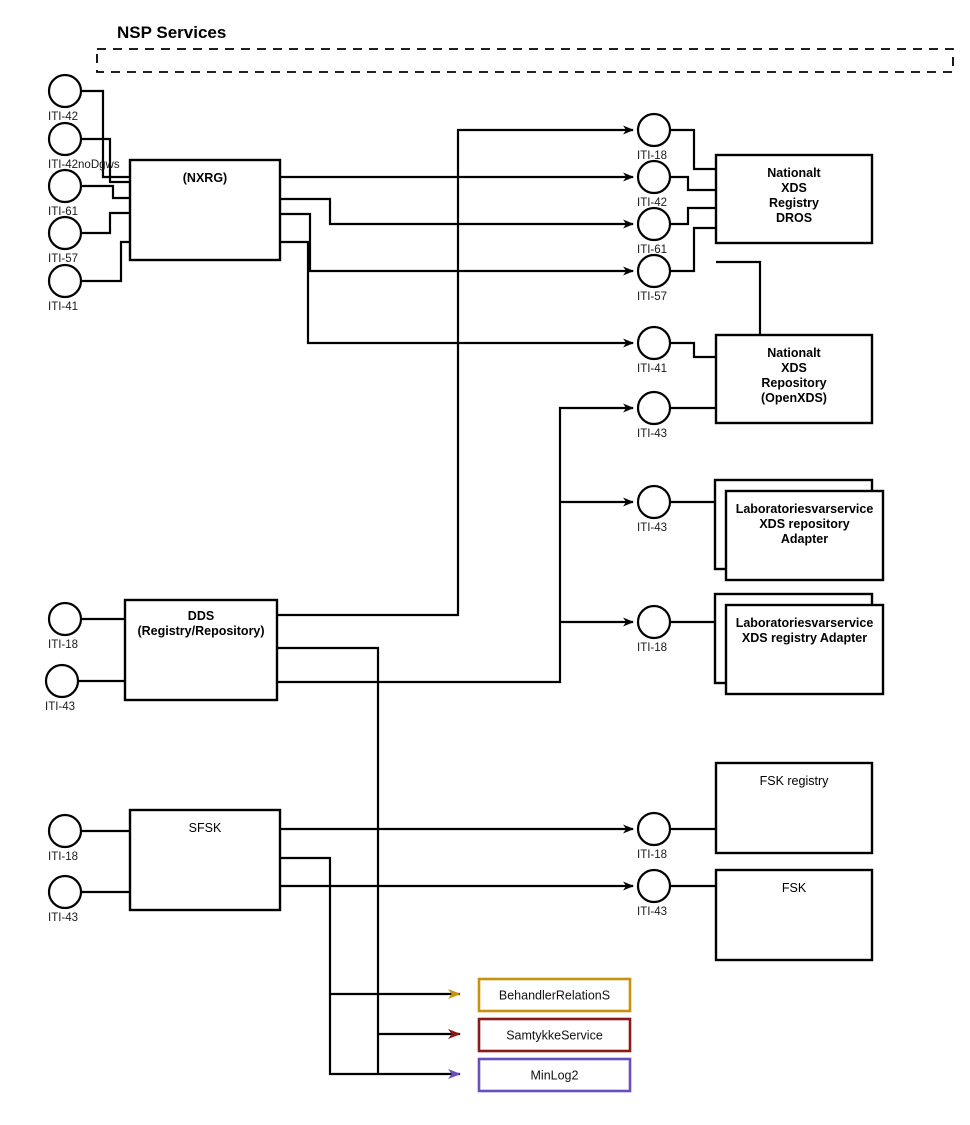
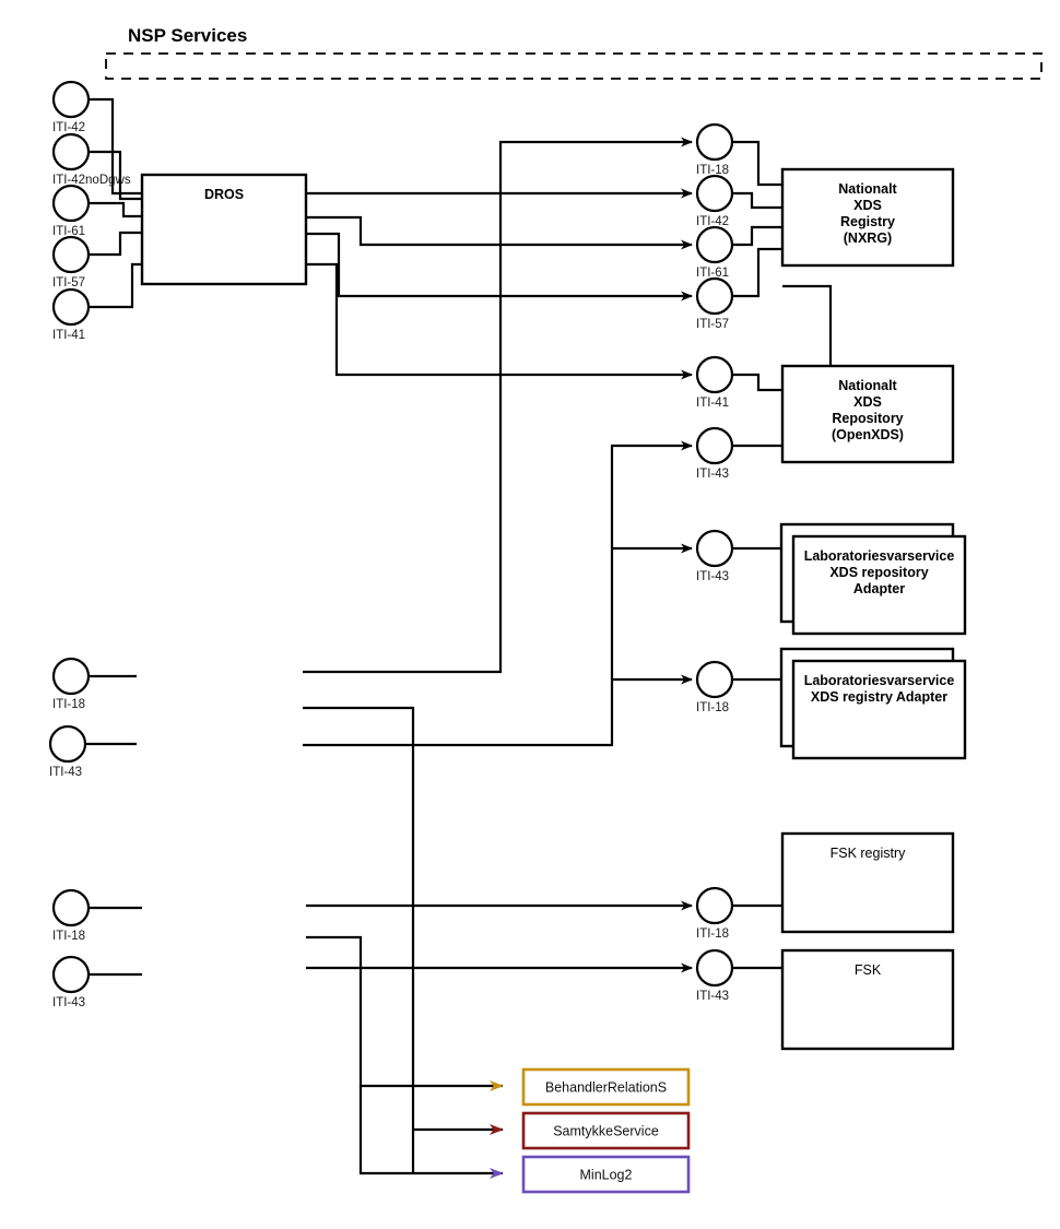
  NSP Services
- (NXRG)
+ DROS
- DDS
- (Registry/Repository)
- SFSK
  Nationalt
  XDS
  Registry
- DROS
+ (NXRG)
  Nationalt
  XDS
  Repository
  (OpenXDS)
  Laboratoriesvarservice
  XDS repository
  Adapter
  Laboratoriesvarservice
  XDS registry Adapter
  FSK registry
  FSK
  ITI-42
  ITI-42noDgws
  ITI-61
  ITI-57
  ITI-41
  ITI-18
  ITI-43
  ITI-18
  ITI-43
  ITI-18
  ITI-42
  ITI-61
  ITI-57
  ITI-41
  ITI-43
  ITI-43
  ITI-18
  ITI-18
  ITI-43
  BehandlerRelationS
  SamtykkeService
  MinLog2
